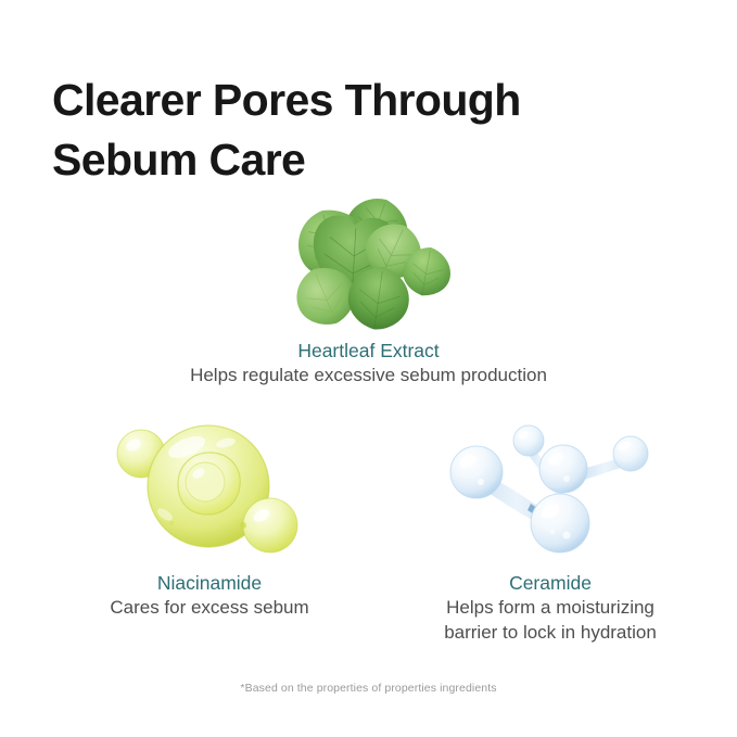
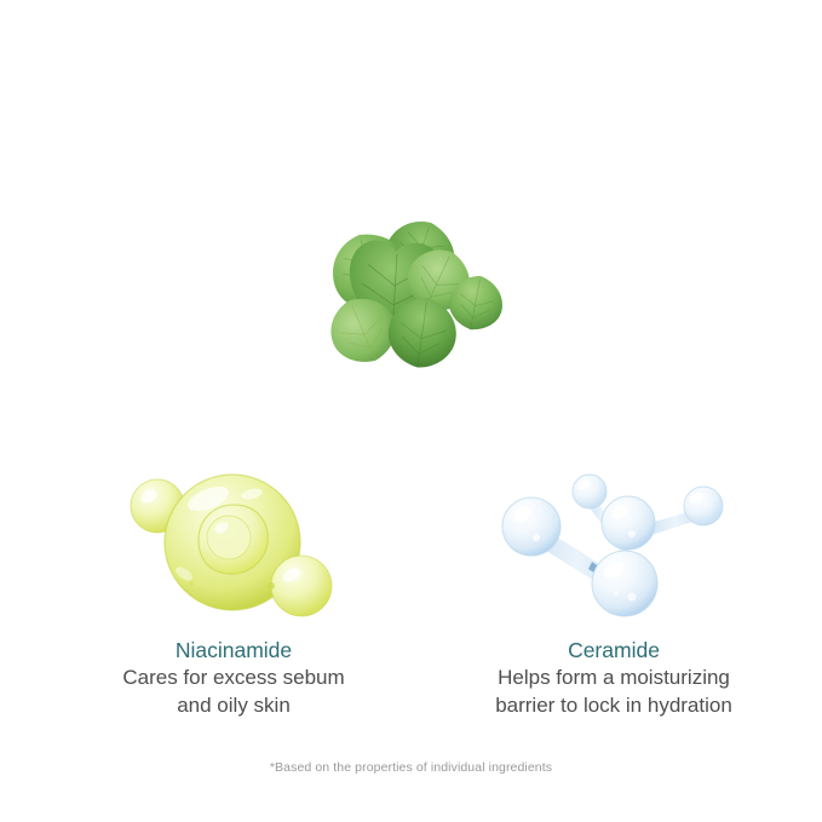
- Clearer Pores Through Sebum Care
- Heartleaf Extract
- Helps regulate excessive sebum production
  Niacinamide
  Cares for excess sebum
+ and oily skin
  Ceramide
  Helps form a moisturizing
  barrier to lock in hydration
- *Based on the properties of properties ingredients
+ *Based on the properties of individual ingredients
